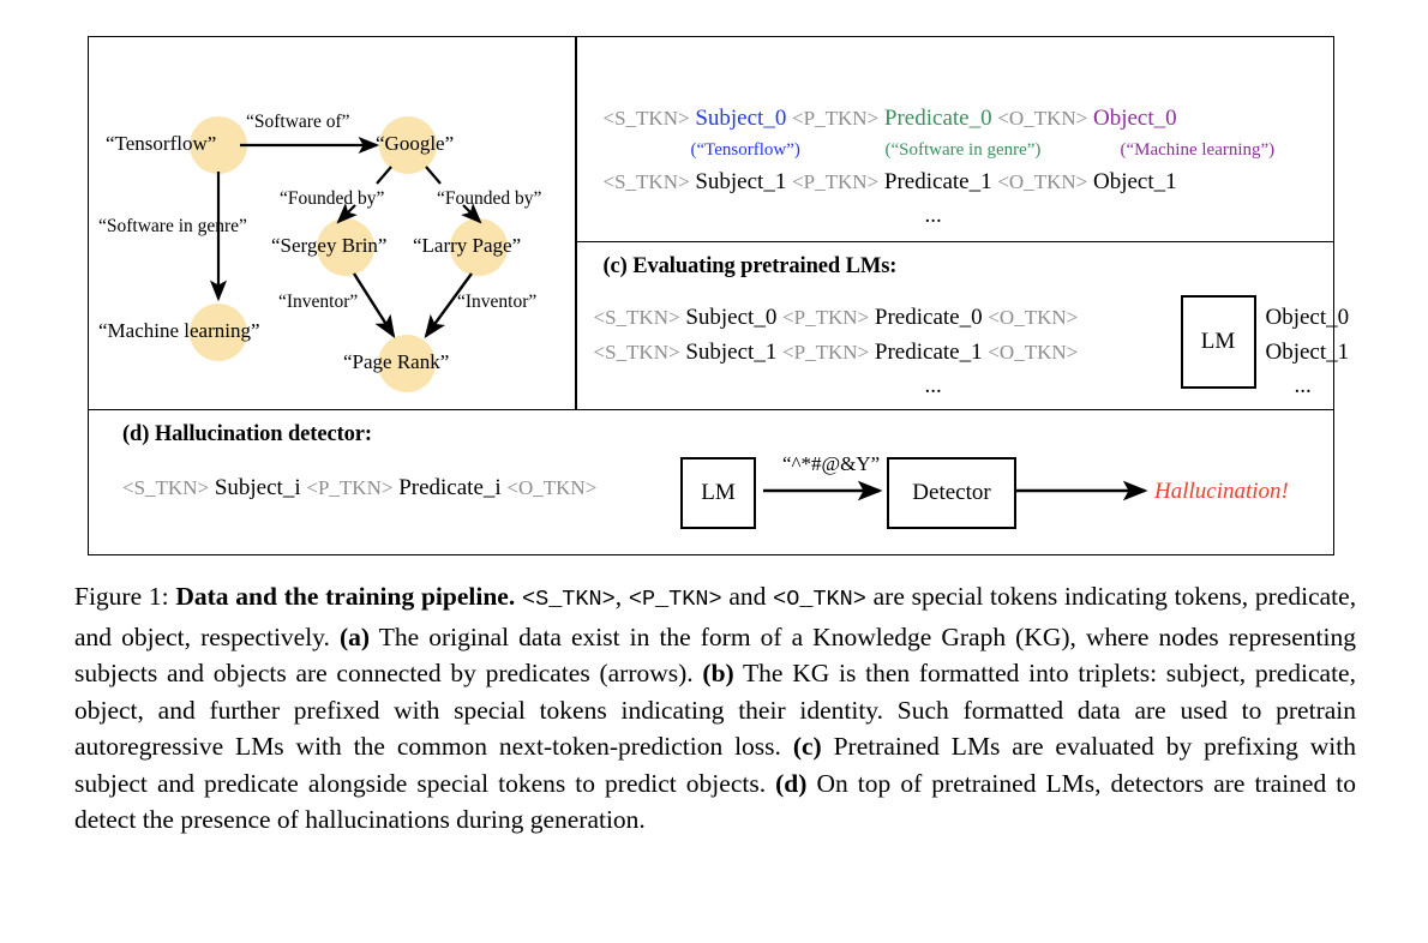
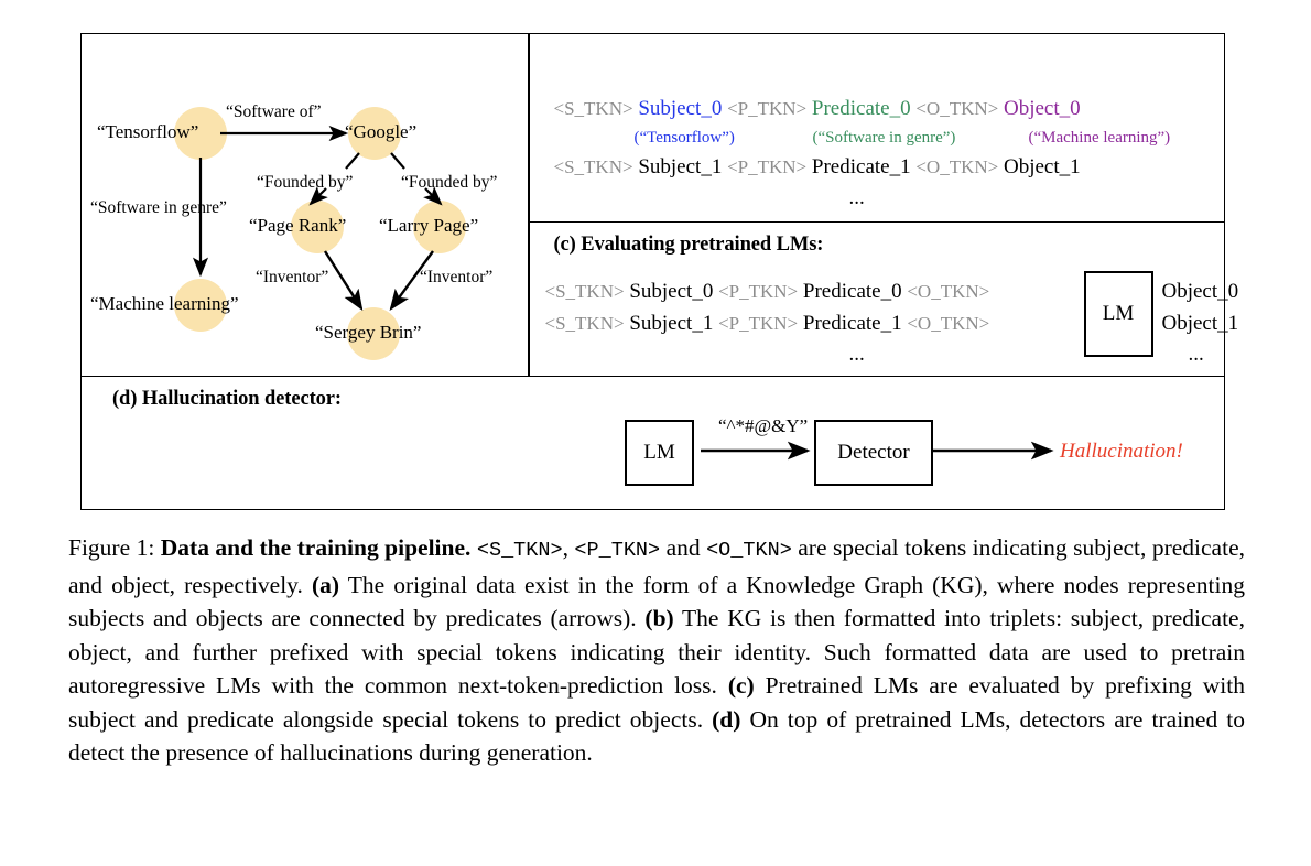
  “Tensorflow”
  “Google”
  “Machine learning”
- “Sergey Brin”
+ “Page Rank”
  “Larry Page”
- “Page Rank”
+ “Sergey Brin”
  “Software of”
  “Software in genre”
  “Founded by”
  “Founded by”
  “Inventor”
  “Inventor”
  <S_TKN> Subject_0 <P_TKN> Predicate_0 <O_TKN> Object_0
  (“Tensorflow”)
  (“Software in genre”)
  (“Machine learning”)
  <S_TKN> Subject_1 <P_TKN> Predicate_1 <O_TKN> Object_1
  ...
  (c) Evaluating pretrained LMs:
  <S_TKN> Subject_0 <P_TKN> Predicate_0 <O_TKN>
  <S_TKN> Subject_1 <P_TKN> Predicate_1 <O_TKN>
  LM
  Object_0
  Object_1
  ...
  ...
  (d) Hallucination detector:
- <S_TKN> Subject_i <P_TKN> Predicate_i <O_TKN>
  LM
  “^*#@&Y”
  Detector
  Hallucination!
- Figure 1: Data and the training pipeline. <S_TKN>, <P_TKN> and <O_TKN> are special tokens indicating tokens, predicate, and object, respectively. (a) The original data exist in the form of a Knowledge Graph (KG), where nodes representing subjects and objects are connected by predicates (arrows). (b) The KG is then formatted into triplets: subject, predicate, object, and further prefixed with special tokens indicating their identity. Such formatted data are used to pretrain autoregressive LMs with the common next-token-prediction loss. (c) Pretrained LMs are evaluated by prefixing with subject and predicate alongside special tokens to predict objects. (d) On top of pretrained LMs, detectors are trained to detect the presence of hallucinations during generation.
+ Figure 1: Data and the training pipeline. <S_TKN>, <P_TKN> and <O_TKN> are special tokens indicating subject, predicate, and object, respectively. (a) The original data exist in the form of a Knowledge Graph (KG), where nodes representing subjects and objects are connected by predicates (arrows). (b) The KG is then formatted into triplets: subject, predicate, object, and further prefixed with special tokens indicating their identity. Such formatted data are used to pretrain autoregressive LMs with the common next-token-prediction loss. (c) Pretrained LMs are evaluated by prefixing with subject and predicate alongside special tokens to predict objects. (d) On top of pretrained LMs, detectors are trained to detect the presence of hallucinations during generation.
